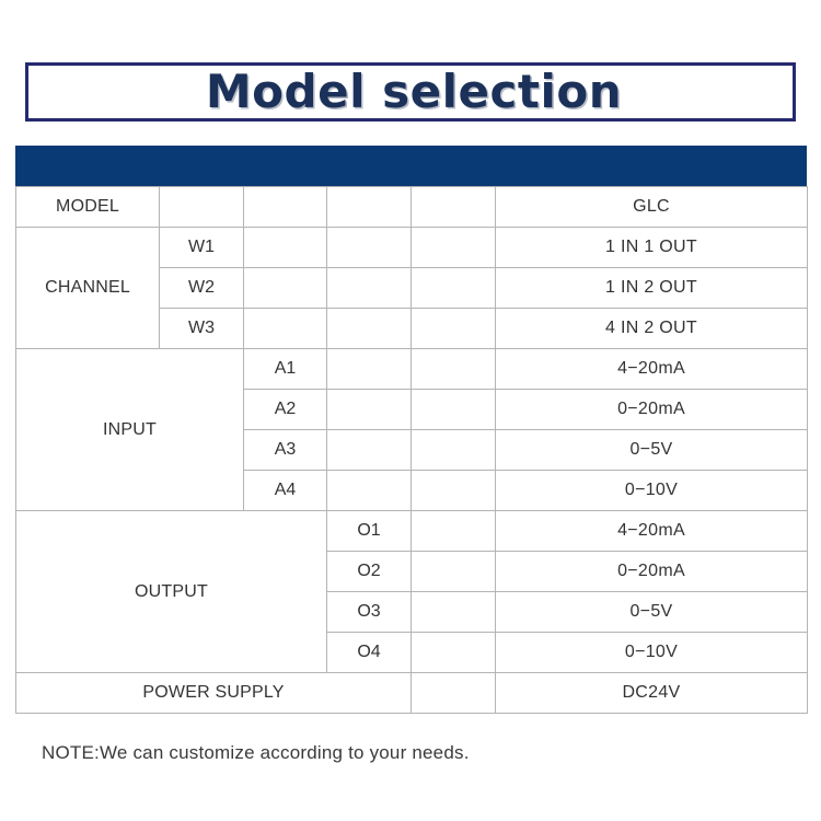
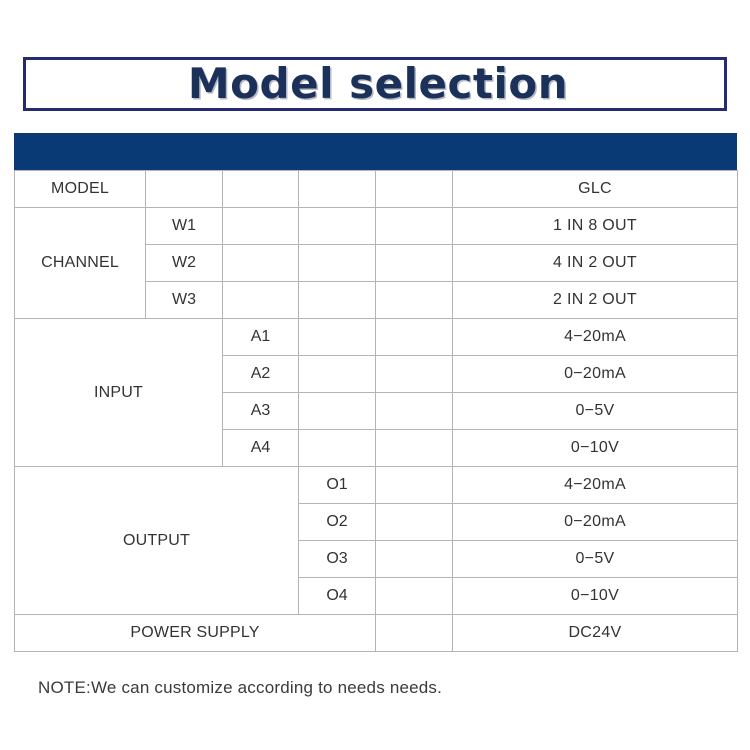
  Model selection
  MODEL					GLC
- CHANNEL	W1				1 IN 1 OUT
+ CHANNEL	W1				1 IN 8 OUT
- W2				1 IN 2 OUT
+ W2				4 IN 2 OUT
- W3				4 IN 2 OUT
+ W3				2 IN 2 OUT
  INPUT	A1			4−20mA
  A2			0−20mA
  A3			0−5V
  A4			0−10V
  OUTPUT	O1		4−20mA
  O2		0−20mA
  O3		0−5V
  O4		0−10V
  POWER SUPPLY		DC24V
- NOTE:We can customize according to your needs.
+ NOTE:We can customize according to needs needs.
